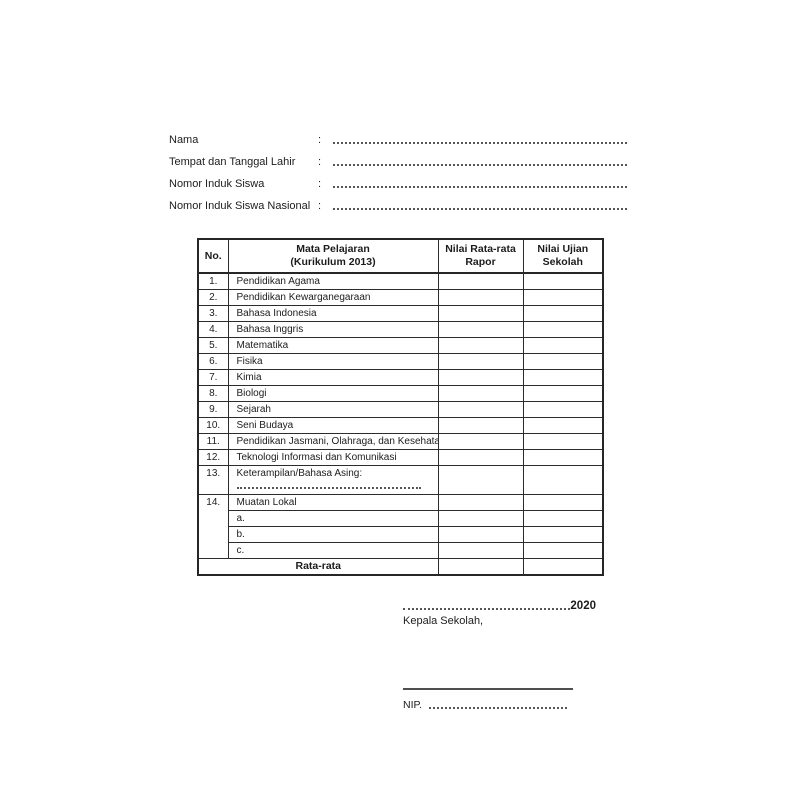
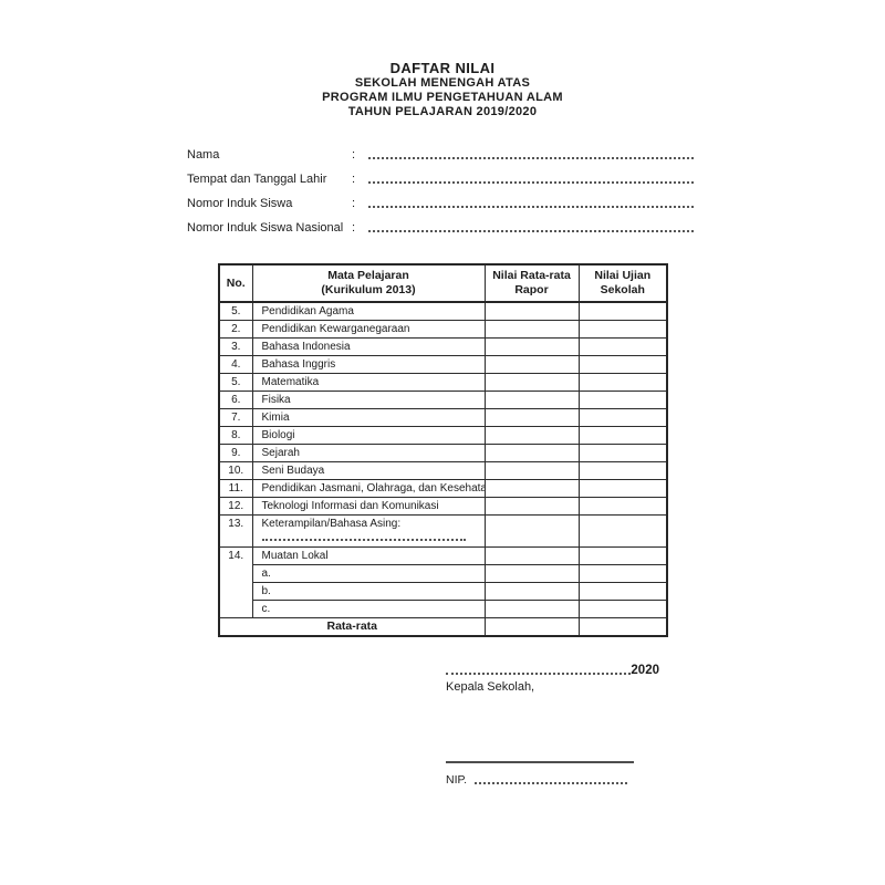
+ DAFTAR NILAI
+ SEKOLAH MENENGAH ATAS
+ PROGRAM ILMU PENGETAHUAN ALAM
+ TAHUN PELAJARAN 2019/2020
  Nama
  :
  Tempat dan Tanggal Lahir
  :
  Nomor Induk Siswa
  :
  Nomor Induk Siswa Nasional
  :
  No.	Mata Pelajaran (Kurikulum 2013)	Nilai Rata-rata Rapor	Nilai Ujian Sekolah
- 1.	Pendidikan Agama
+ 5.	Pendidikan Agama
  2.	Pendidikan Kewarganegaraan
  3.	Bahasa Indonesia
  4.	Bahasa Inggris
  5.	Matematika
  6.	Fisika
  7.	Kimia
  8.	Biologi
  9.	Sejarah
  10.	Seni Budaya
  11.	Pendidikan Jasmani, Olahraga, dan Kesehata
  12.	Teknologi Informasi dan Komunikasi
  13.	Keterampilan/Bahasa Asing:
  14.	Muatan Lokal
  a.
  b.
  c.
  Rata-rata
  2020
  Kepala Sekolah,
  NIP.
